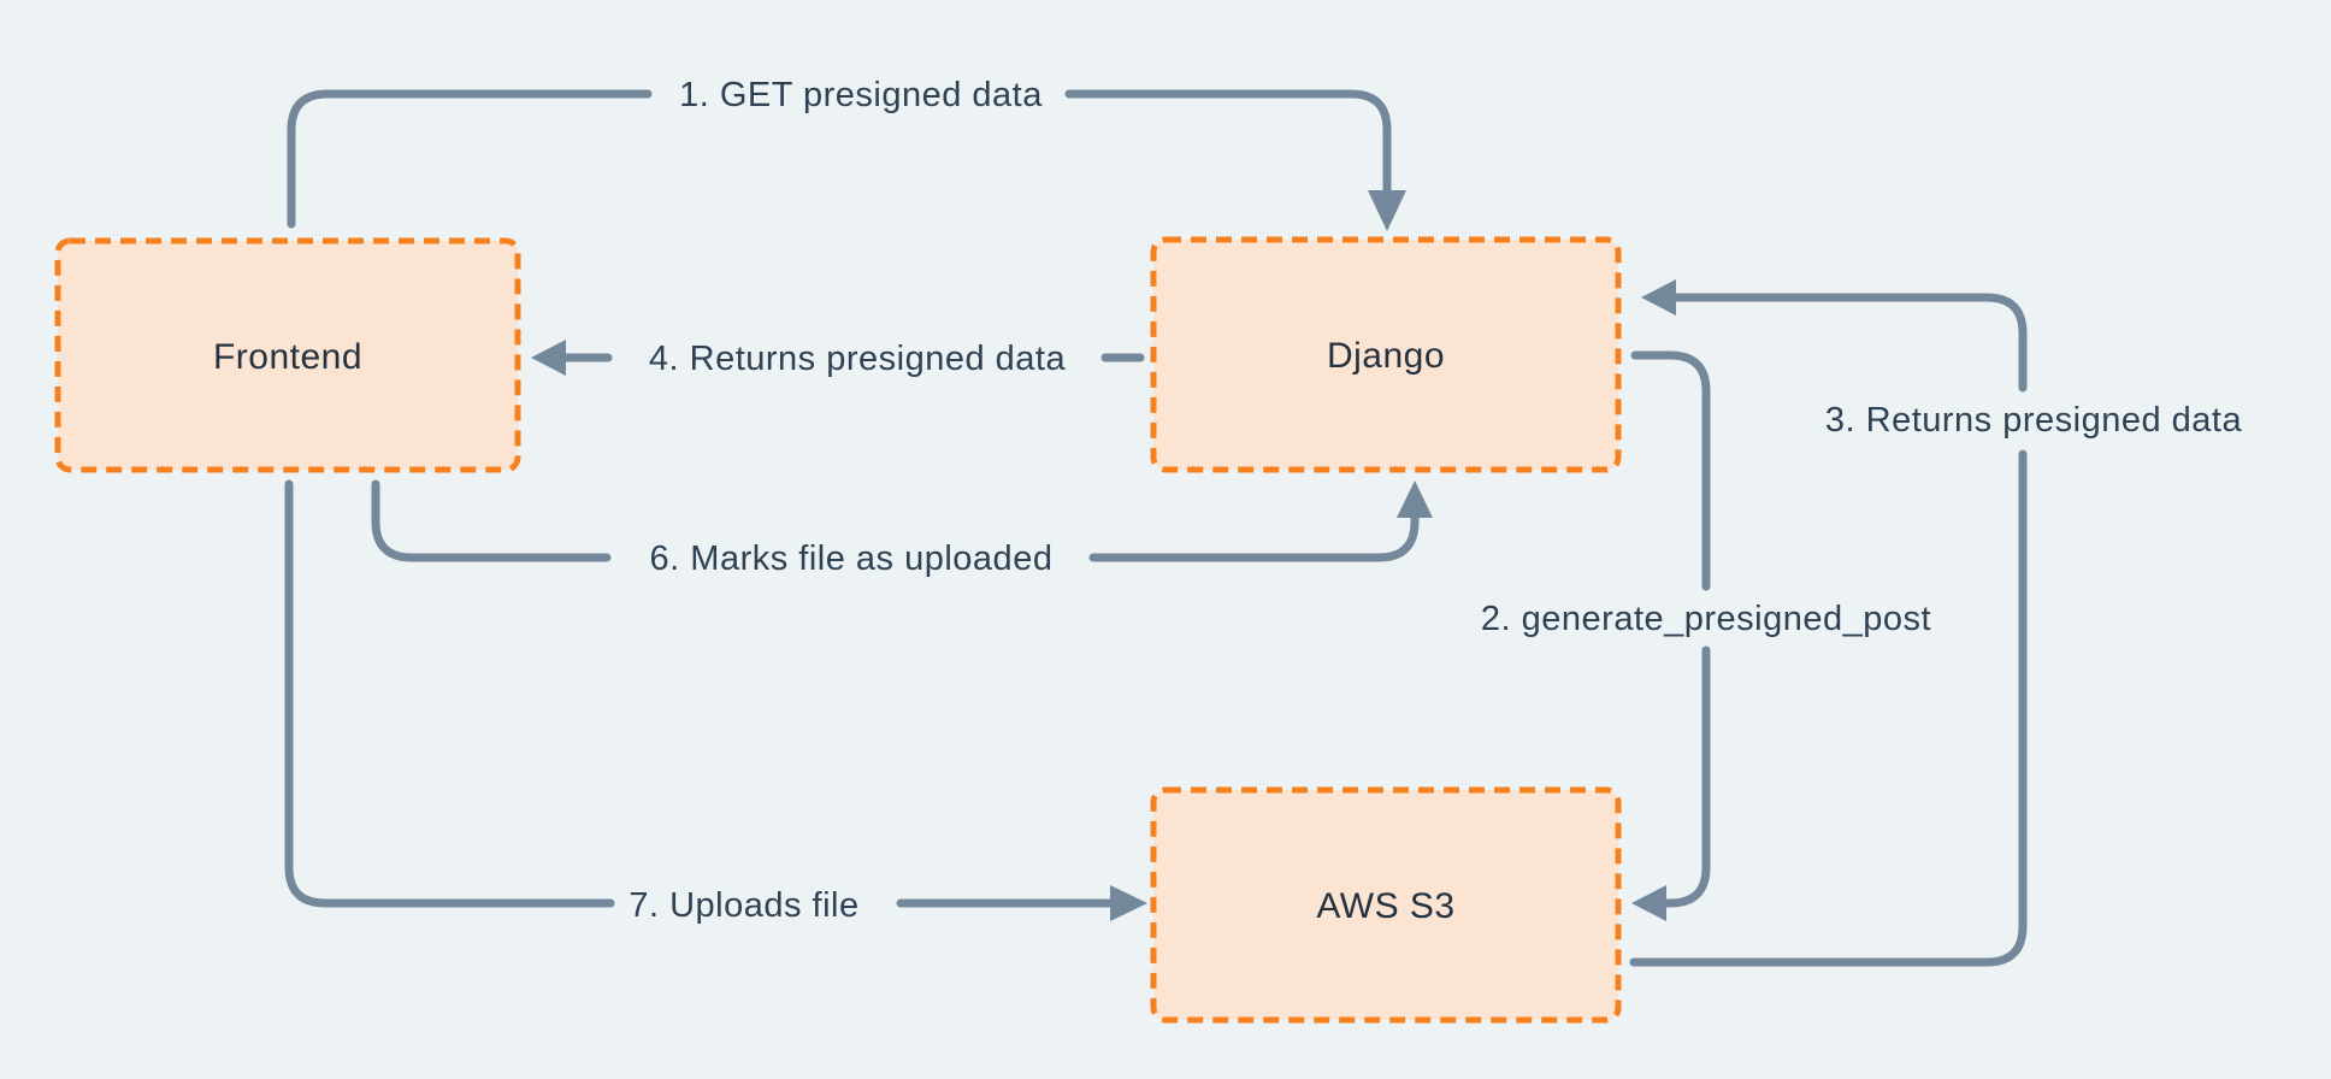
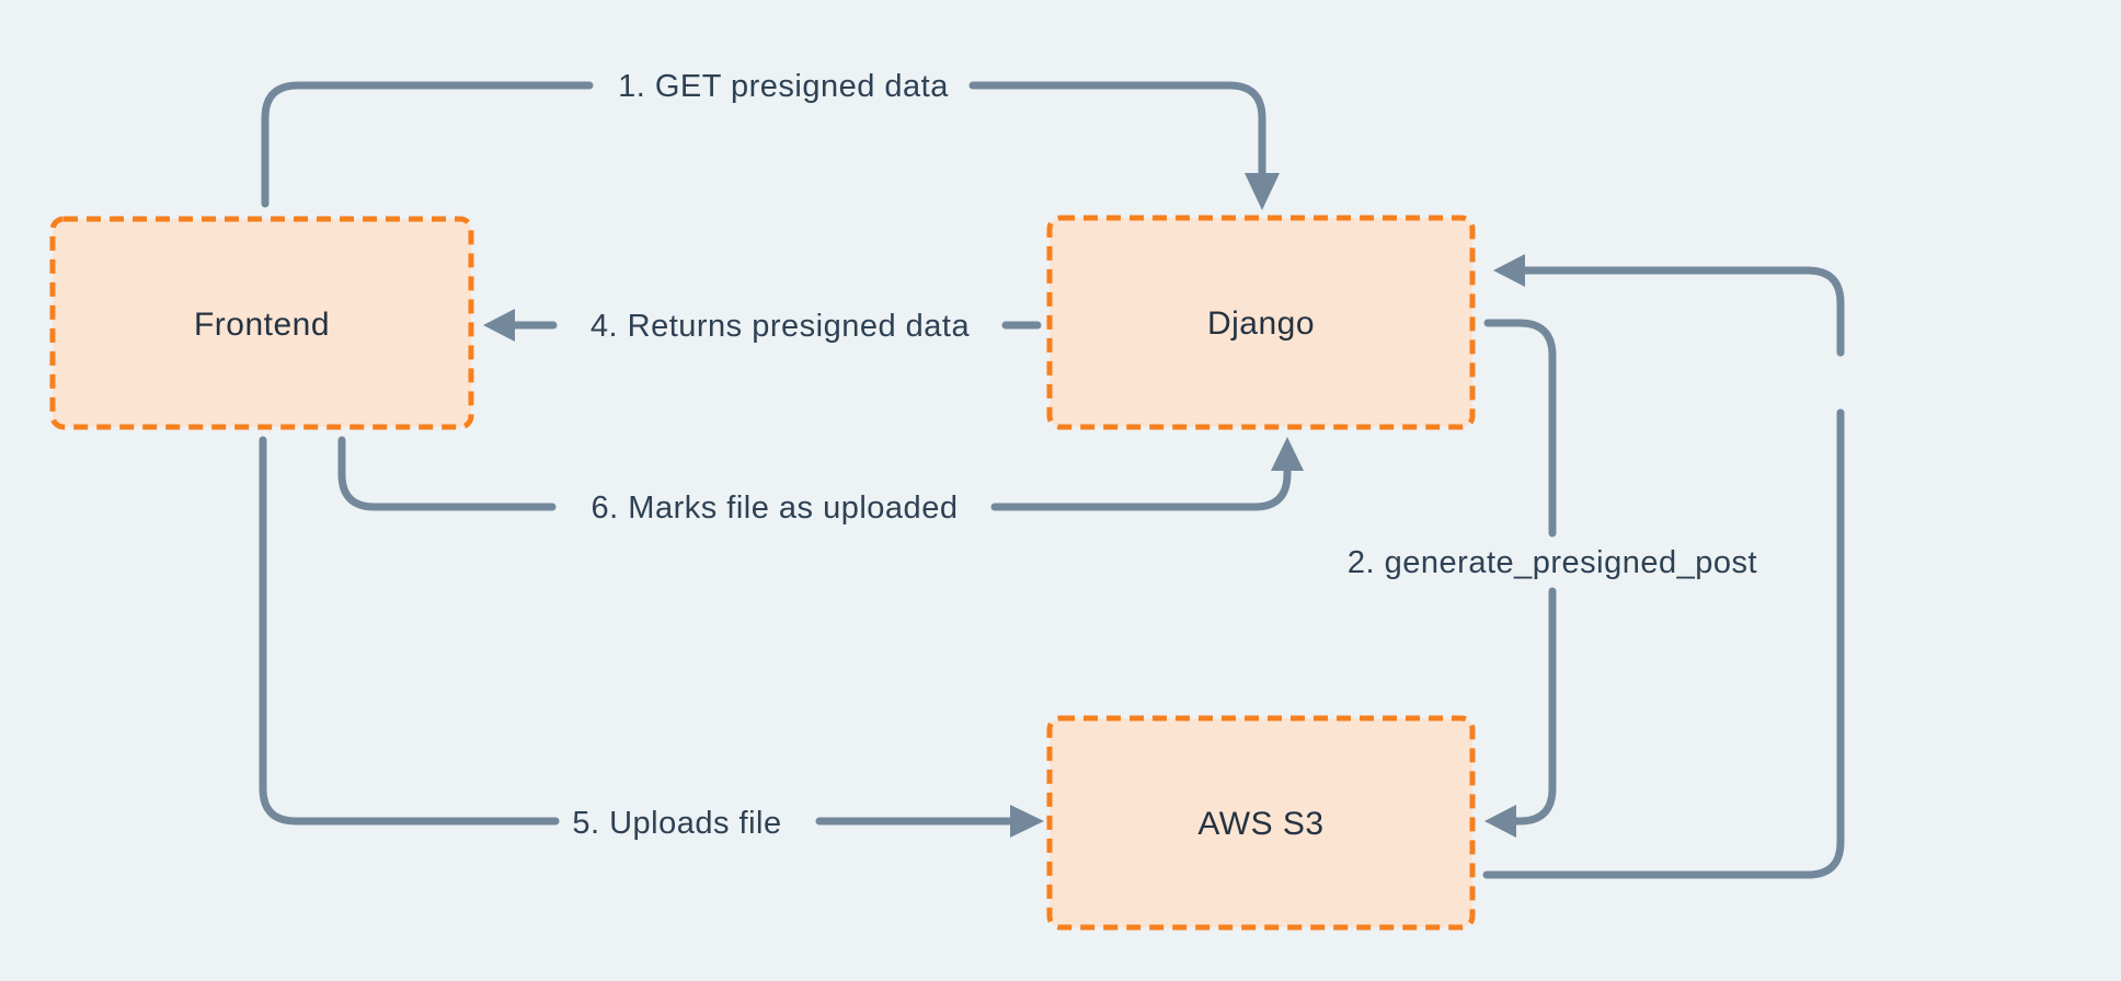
  1. GET presigned data
  4. Returns presigned data
  6. Marks file as uploaded
  2. generate_presigned_post
- 3. Returns presigned data
- 7. Uploads file
+ 5. Uploads file
  Frontend
  Django
  AWS S3
